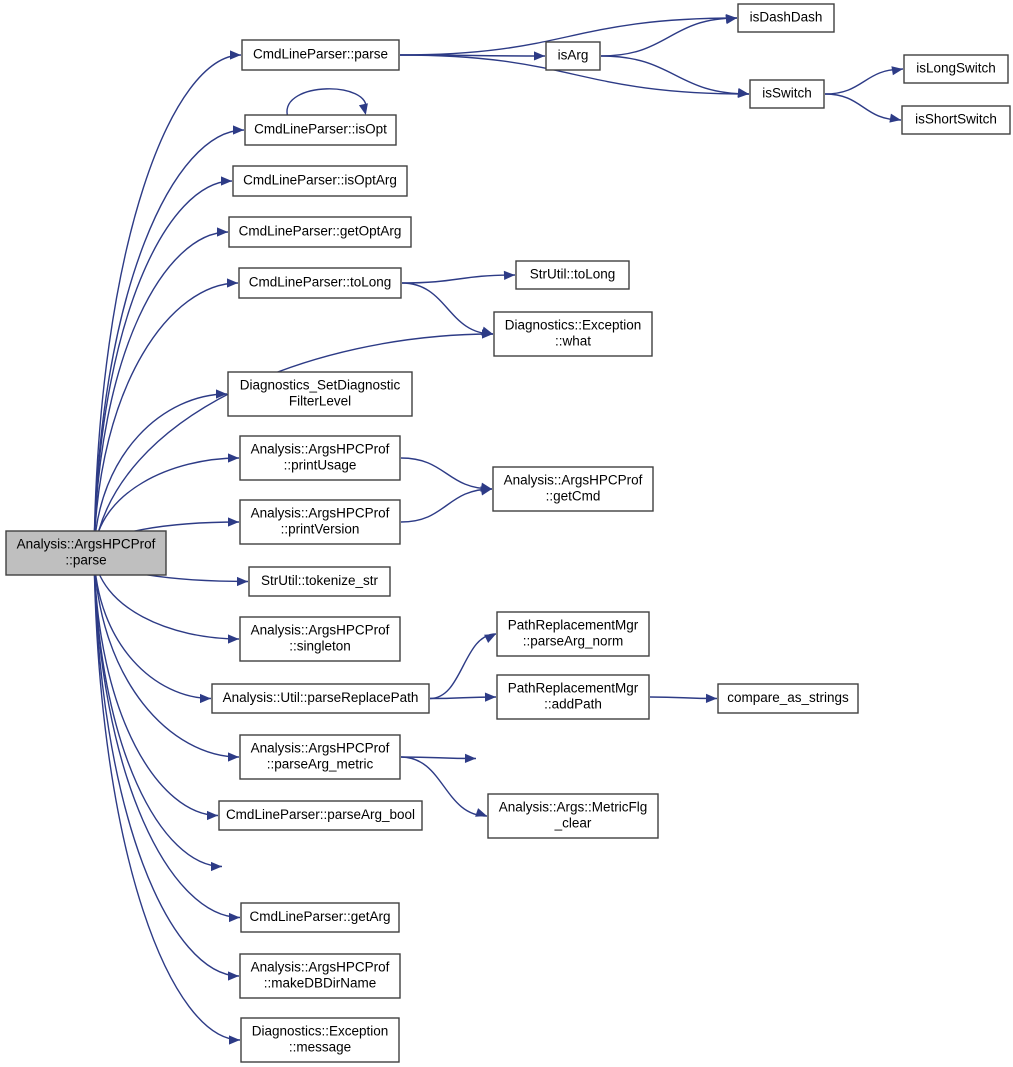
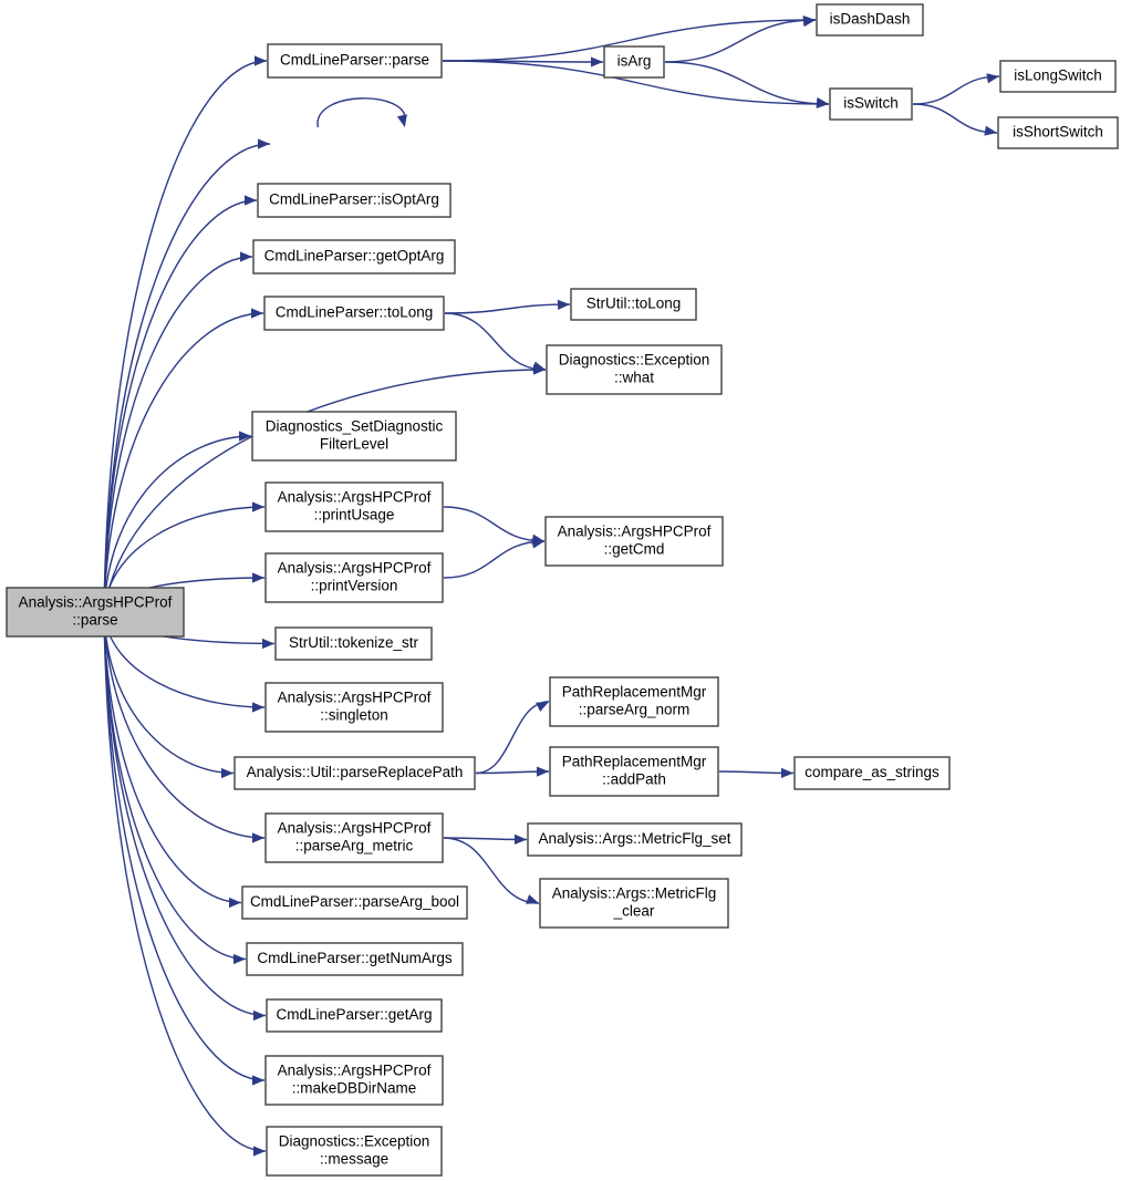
  Analysis::ArgsHPCProf
  ::parse
  CmdLineParser::parse
- CmdLineParser::isOpt
  CmdLineParser::isOptArg
  CmdLineParser::getOptArg
  CmdLineParser::toLong
  Diagnostics_SetDiagnostic
  FilterLevel
  Analysis::ArgsHPCProf
  ::printUsage
  Analysis::ArgsHPCProf
  ::printVersion
  StrUtil::tokenize_str
  Analysis::ArgsHPCProf
  ::singleton
  Analysis::Util::parseReplacePath
  Analysis::ArgsHPCProf
  ::parseArg_metric
  CmdLineParser::parseArg_bool
+ CmdLineParser::getNumArgs
  CmdLineParser::getArg
  Analysis::ArgsHPCProf
  ::makeDBDirName
  Diagnostics::Exception
  ::message
  isArg
  isDashDash
  isSwitch
  isLongSwitch
  isShortSwitch
  StrUtil::toLong
  Diagnostics::Exception
  ::what
  Analysis::ArgsHPCProf
  ::getCmd
  PathReplacementMgr
  ::parseArg_norm
  PathReplacementMgr
  ::addPath
  compare_as_strings
+ Analysis::Args::MetricFlg_set
  Analysis::Args::MetricFlg
  _clear
